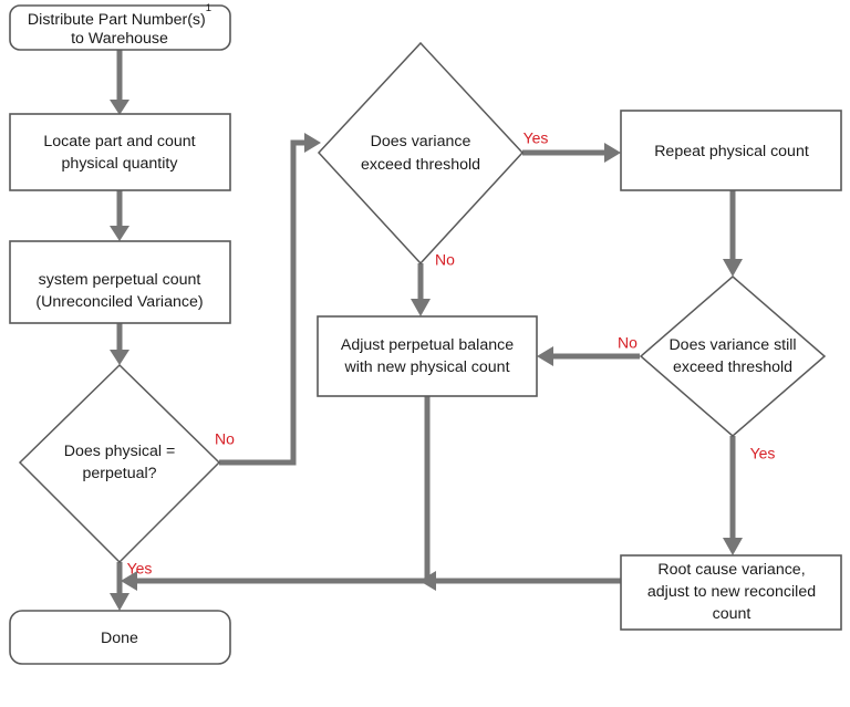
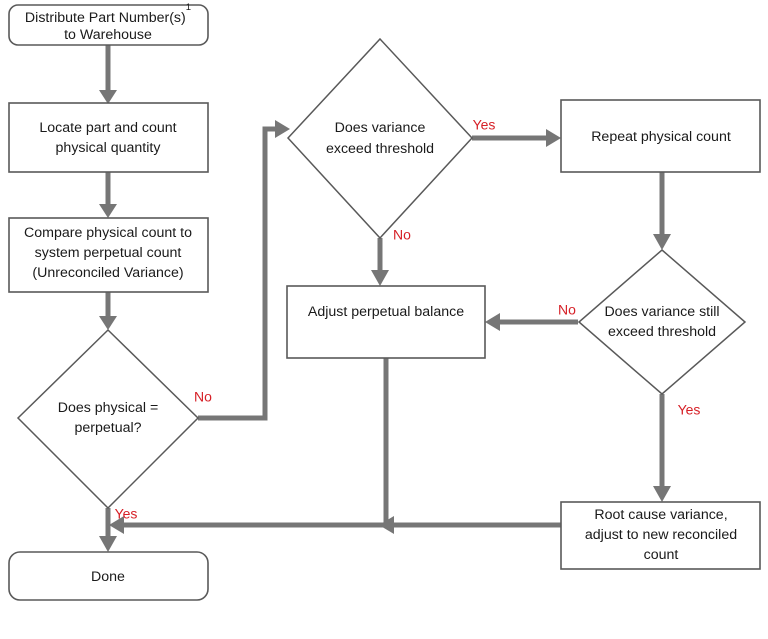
  Distribute Part Number(s) 1
  to Warehouse
  Locate part and count
  physical quantity
+ Compare physical count to
  system perpetual count
  (Unreconciled Variance)
  Does physical =
  perpetual?
  Does variance
  exceed threshold
  Repeat physical count
  Does variance still
  exceed threshold
  Adjust perpetual balance
- with new physical count
  Root cause variance,
  adjust to new reconciled
  count
  Done
  No
  Yes
  Yes
  No
  No
  Yes
